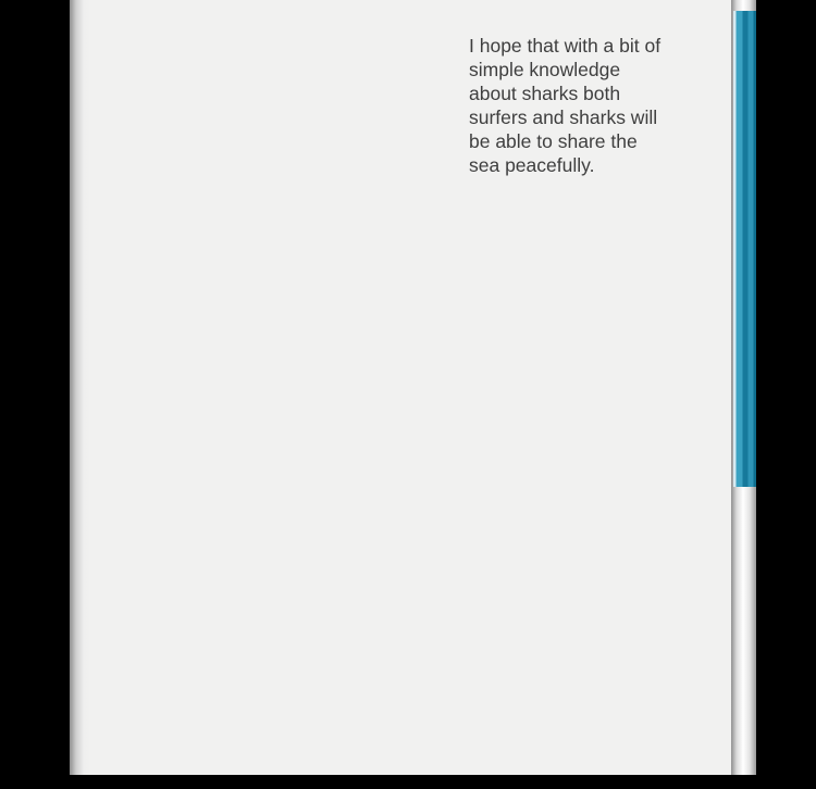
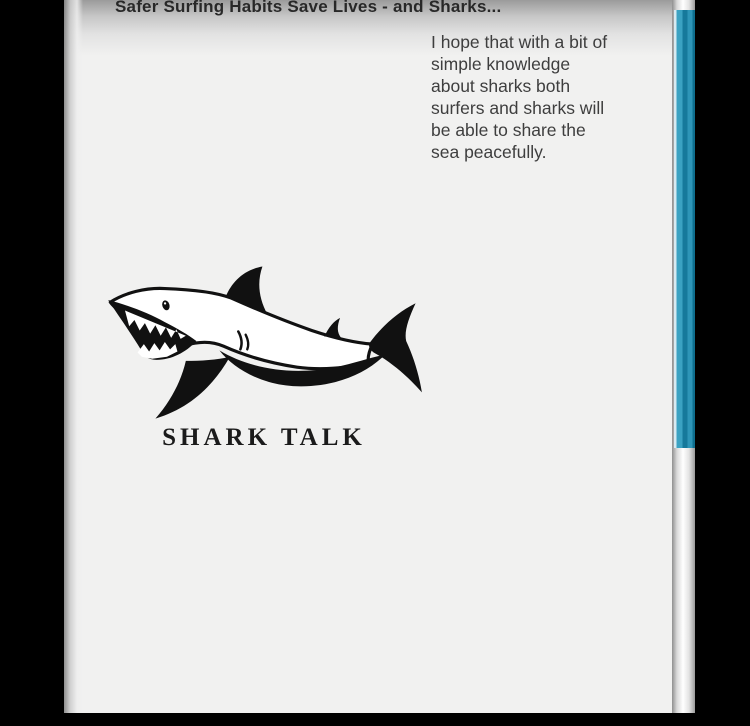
+ Safer Surfing Habits Save Lives - and Sharks...
+ SHARK TALK
  I hope that with a bit of
  simple knowledge
  about sharks both
  surfers and sharks will
  be able to share the
  sea peacefully.
